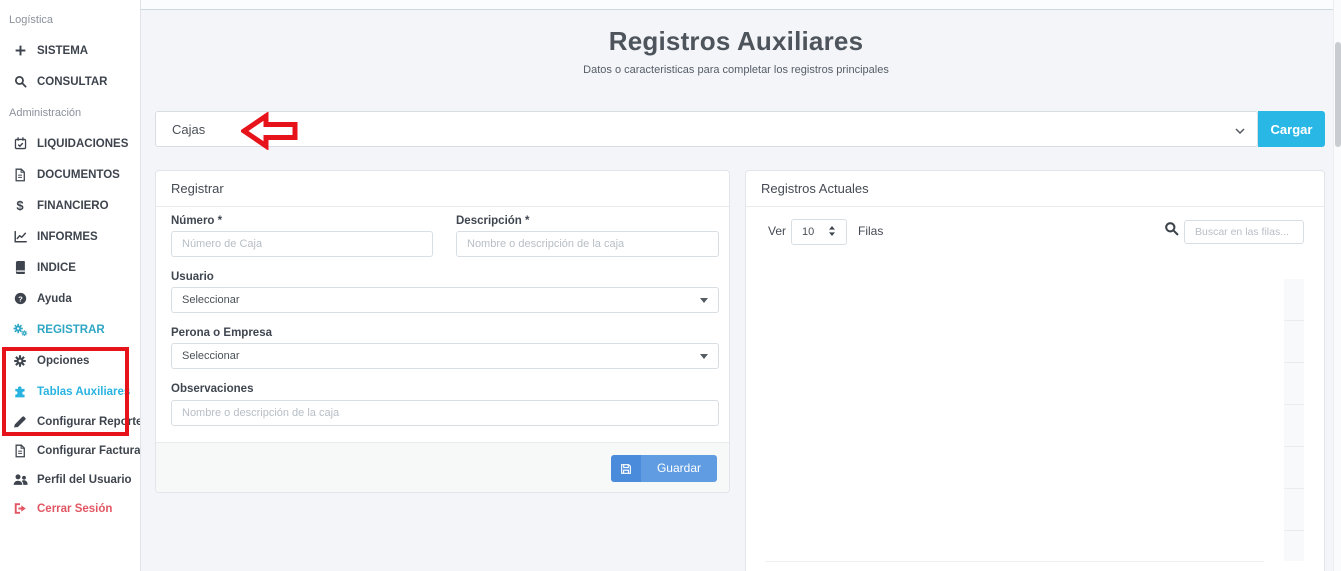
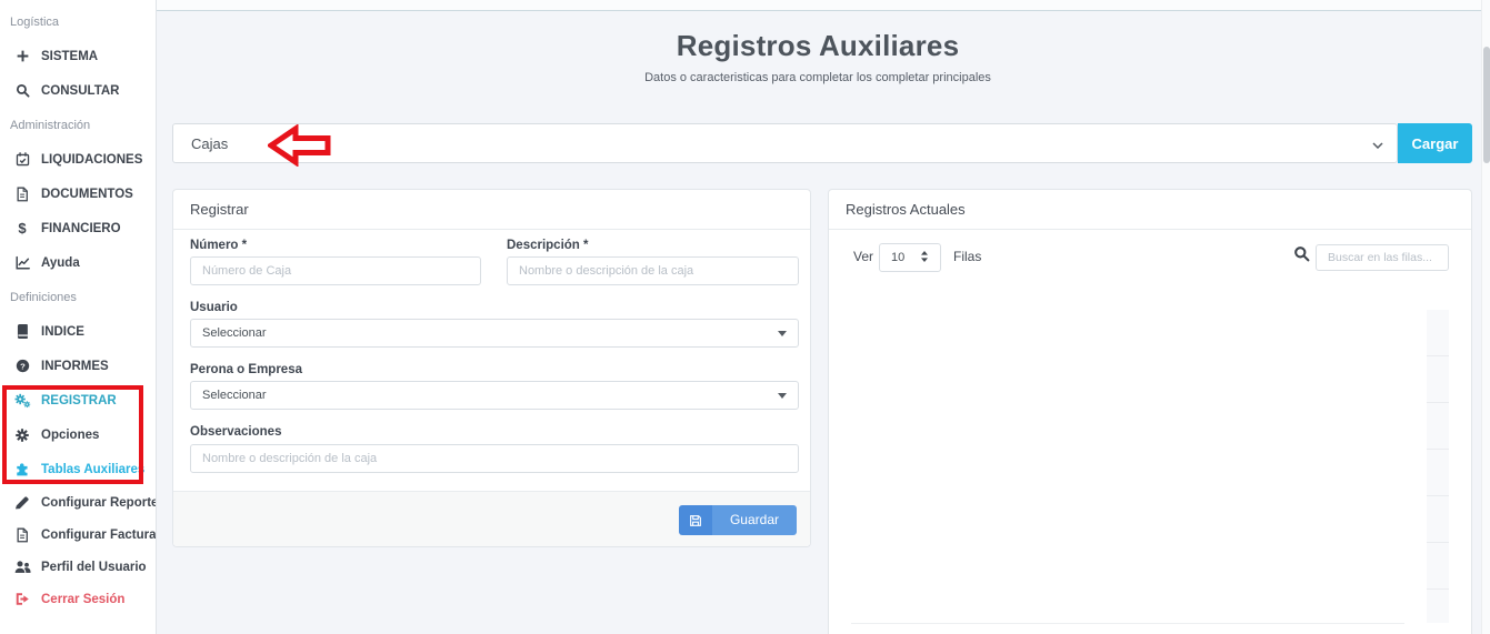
  Logística
  SISTEMA
  CONSULTAR
  Administración
  LIQUIDACIONES
  DOCUMENTOS
  $
  FINANCIERO
- INFORMES
+ Ayuda
+ Definiciones
  ÍNDICE
  ?
- Ayuda
+ INFORMES
  REGISTRAR
  Opciones
  Tablas Auxiliares
  Configurar Reporte
  Configurar Factura
  Perfil del Usuario
  Cerrar Sesión
  Registros Auxiliares
- Datos o caracteristicas para completar los registros principales
+ Datos o caracteristicas para completar los completar principales
  Cajas
  Cargar
  Registrar
  Número *
  Número de Caja
  Descripción *
  Nombre o descripción de la caja
  Usuario
  Seleccionar
  Perona o Empresa
  Seleccionar
  Observaciones
  Nombre o descripción de la caja
  Guardar
  Registros Actuales
  Ver
  10
  Filas
  Buscar en las filas...
